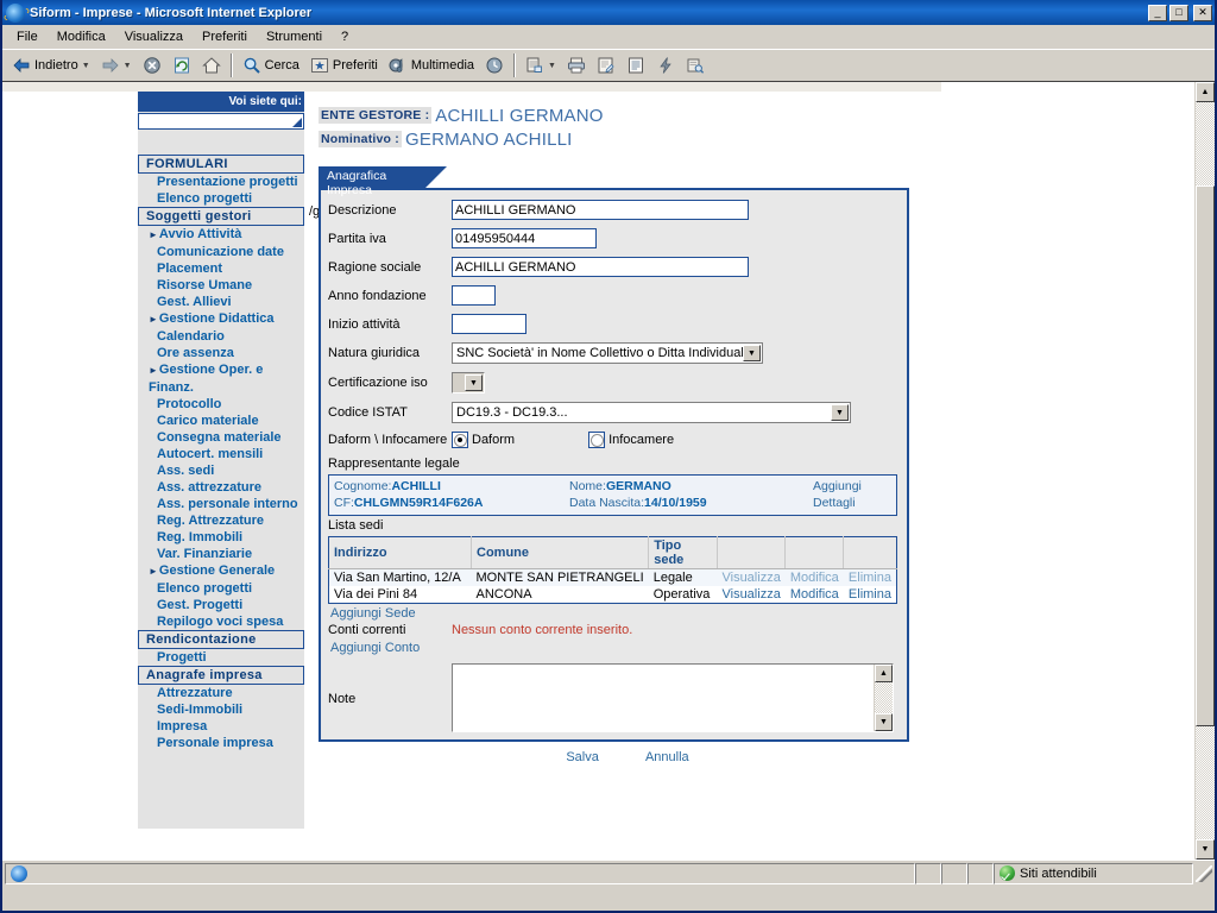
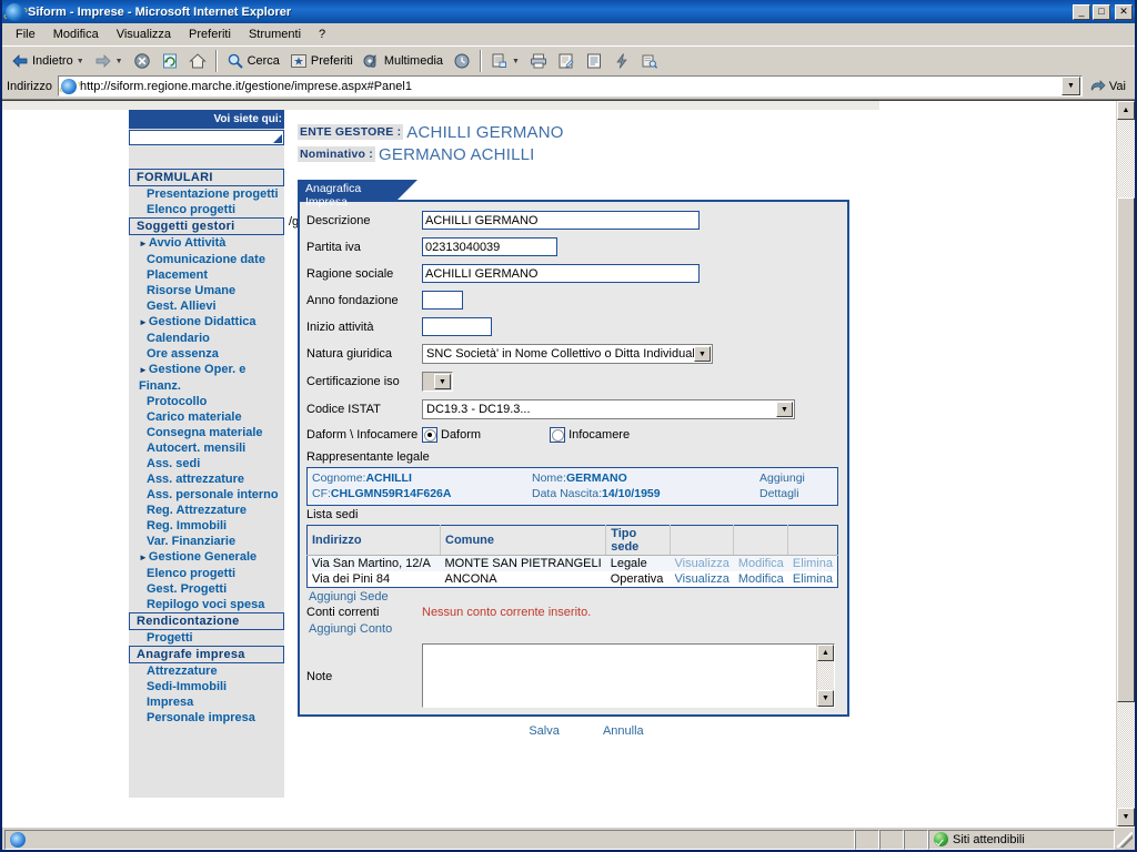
  Siform - Imprese - Microsoft Internet Explorer
  _
  □
  ✕
  File
  Modifica
  Visualizza
  Preferiti
  Strumenti
  ?
  Indietro
  Cerca
  Preferiti
  Multimedia
+ Indirizzo
+ http://siform.regione.marche.it/gestione/imprese.aspx#Panel1
+ Vai
  Voi siete qui:
  FORMULARI
  Presentazione progetti
  Elenco progetti
  Soggetti gestori
  ►Avvio Attività
  Comunicazione date
  Placement
  Risorse Umane
  Gest. Allievi
  ►Gestione Didattica
  Calendario
  Ore assenza
  ►Gestione Oper. e Finanz.
  Protocollo
  Carico materiale
  Consegna materiale
  Autocert. mensili
  Ass. sedi
  Ass. attrezzature
  Ass. personale interno
  Reg. Attrezzature
  Reg. Immobili
  Var. Finanziarie
  ►Gestione Generale
  Elenco progetti
  Gest. Progetti
  Repilogo voci spesa
  Rendicontazione
  Progetti
  Anagrafe impresa
  Attrezzature
  Sedi-Immobili
  Impresa
  Personale impresa
  ENTE GESTORE : ACHILLI GERMANO
  Nominativo : GERMANO ACHILLI
  Anagrafica Impresa
  Descrizione
  ACHILLI GERMANO
  Partita iva
- 01495950444
+ 02313040039
  Ragione sociale
  ACHILLI GERMANO
  Anno fondazione
  Inizio attività
  Natura giuridica
  SNC Società' in Nome Collettivo o Ditta Individua
  Certificazione iso
  Codice ISTAT
  DC19.3 - DC19.3...
  Daform \ Infocamere
  Daform
  Infocamere
  Rappresentante legale
  Cognome:ACHILLI
  CF:CHLGMN59R14F626A
  Nome:GERMANO
  Data Nascita:14/10/1959
  Aggiungi
  Dettagli
  Lista sedi
  Indirizzo	Comune	Tipo sede
  Via San Martino, 12/A	MONTE SAN PIETRANGELI	Legale	Visualizza	Modifica	Elimina
  Via dei Pini 84	ANCONA	Operativa	Visualizza	Modifica	Elimina
  Aggiungi Sede
  Conti correnti
  Nessun conto corrente inserito.
  Aggiungi Conto
  Note
  Salva Annulla
  Siti attendibili
